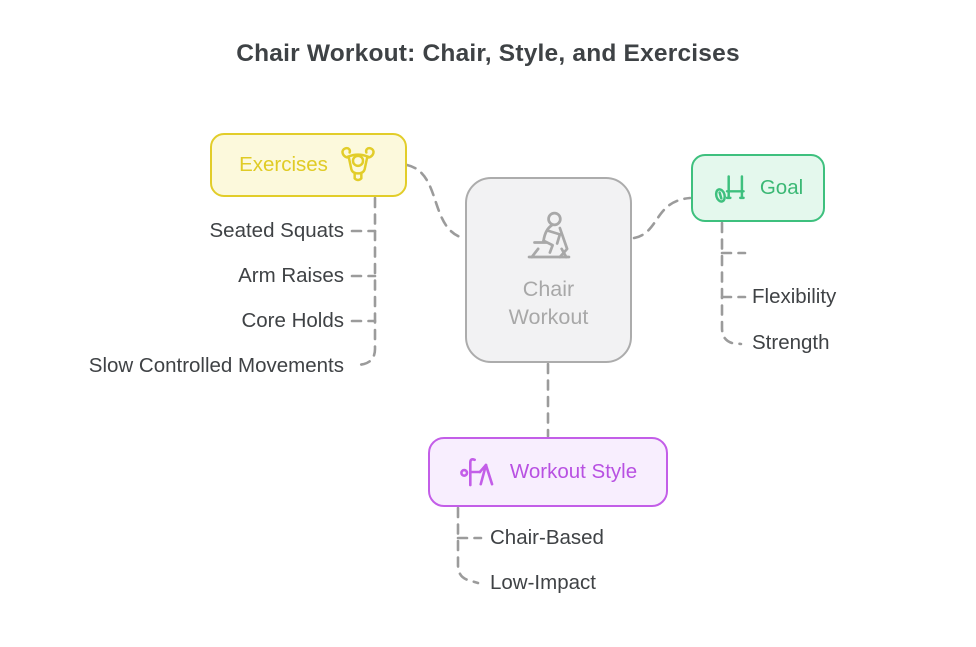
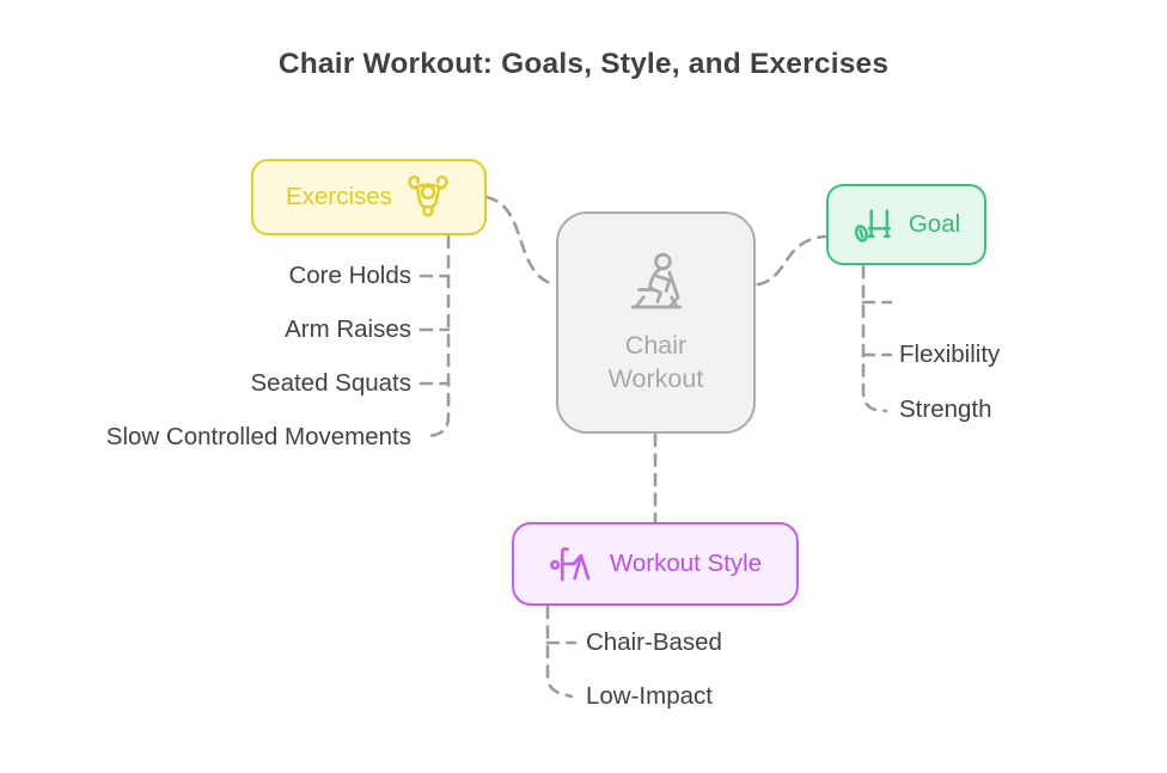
- Chair Workout: Chair, Style, and Exercises
+ Chair Workout: Goals, Style, and Exercises
  Chair
  Workout
  Exercises
  Goal
  Workout Style
- Seated Squats
+ Core Holds
  Arm Raises
- Core Holds
+ Seated Squats
  Slow Controlled Movements
  Flexibility
  Strength
  Chair-Based
  Low-Impact
